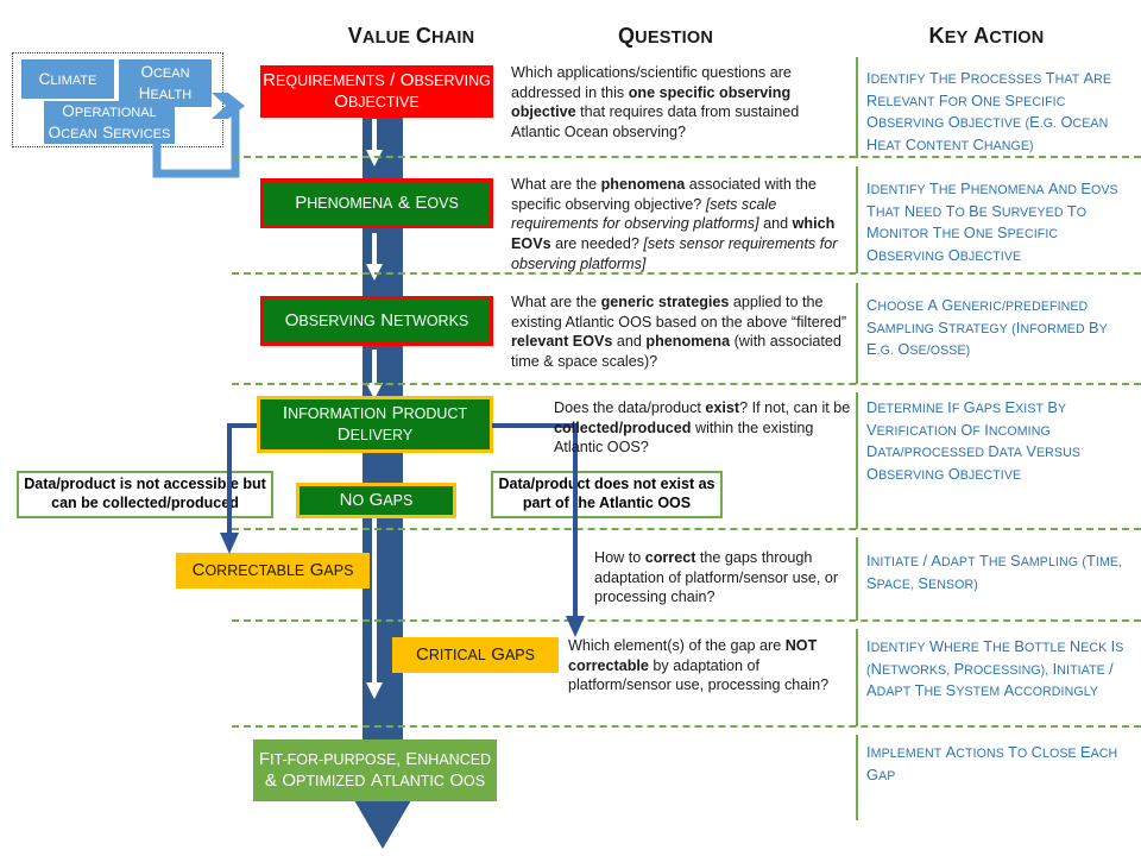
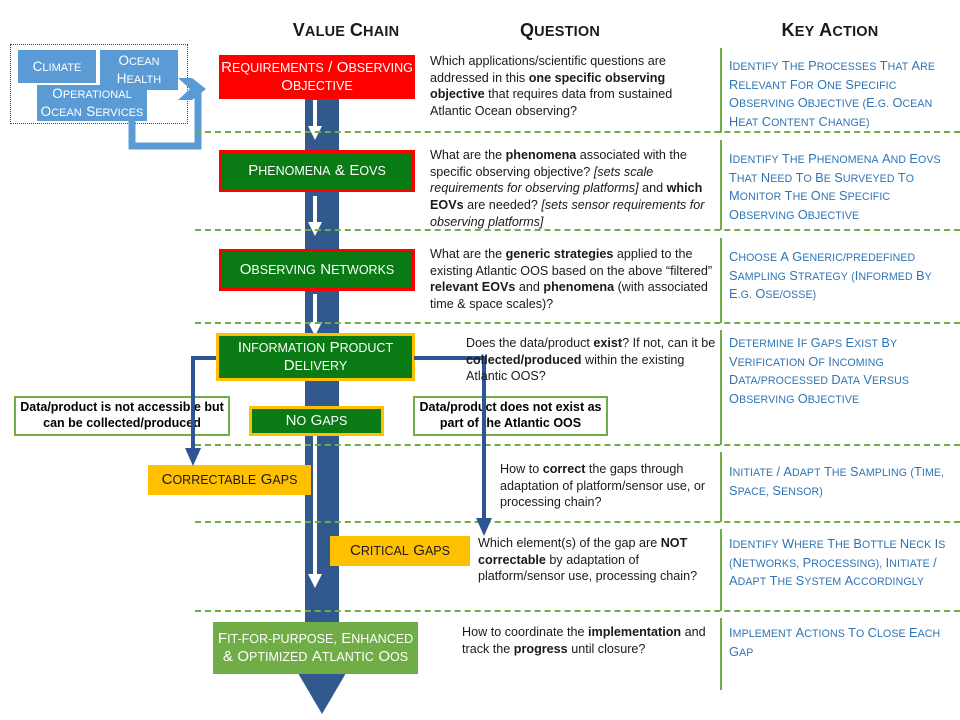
  VALUE CHAIN
  QUESTION
  KEY ACTION
  CLIMATE
  OCEAN HEALTH
  OPERATIONAL OCEAN SERVICES
  REQUIREMENTS / OBSERVING OBJECTIVE
  PHENOMENA & EOVS
  OBSERVING NETWORKS
  INFORMATION PRODUCT DELIVERY
  NO GAPS
  CORRECTABLE GAPS
  CRITICAL GAPS
  FIT-FOR-PURPOSE, ENHANCED & OPTIMIZED ATLANTIC OOS
  Data/product is not accessibe but can be collected/produced
  Data/product does not exist as part ofhe Atlantic OOS
  Which applications/scientific questions are addressed in this one specific observing objective that requires data from sustained Atlantic Ocean observing?
  What are the phenomena associated with the specific observing objective? [sets scale requirements for observing platforms] and which EOVs are needed? [sets sensor requirements for observing platforms]
  What are the generic strategies applied to the existing Atlantic OOS based on the above “filtered” relevant EOVs and phenomena (with associated time & space scales)?
  Does the data/product exist? If not, can it be collected/produced within the existing Atlantic OOS?
  How to correct the gaps through adaptation of platform/sensor use, or processing chain?
  Which element(s) of the gap are NOT correctable by adaptation of platform/sensor use, processing chain?
+ How to coordinate the implementation and track the progress until closure?
  IDENTIFY THE PROCESSES THAT ARE RELEVANT FOR ONE SPECIFIC OBSERVING OBJECTIVE (E.G. OCEAN HEAT CONTENT CHANGE)
  IDENTIFY THE PHENOMENA AND EOVS THAT NEED TO BE SURVEYED TO MONITOR THE ONE SPECIFIC OBSERVING OBJECTIVE
  CHOOSE A GENERIC/PREDEFINED SAMPLING STRATEGY (INFORMED BY E.G. OSE/OSSE)
  DETERMINE IF GAPS EXIST BY VERIFICATION OF INCOMING DATA/PROCESSED DATA VERSUS OBSERVING OBJECTIVE
  INITIATE / ADAPT THE SAMPLING (TIME, SPACE, SENSOR)
  IDENTIFY WHERE THE BOTTLE NECK IS (NETWORKS, PROCESSING), INITIATE / ADAPT THE SYSTEM ACCORDINGLY
  IMPLEMENT ACTIONS TO CLOSE EACH GAP
